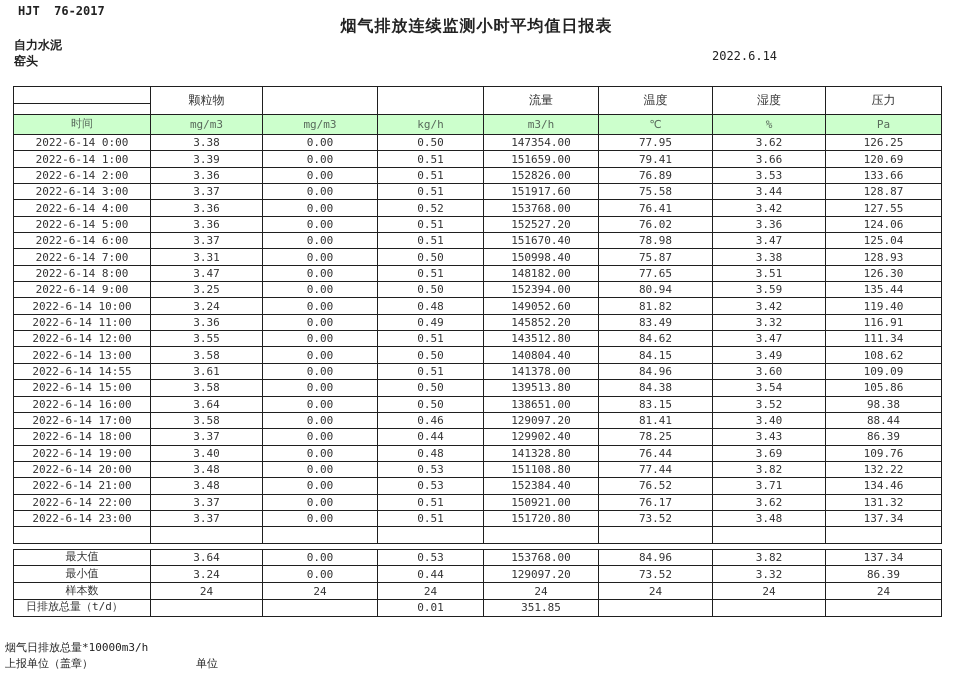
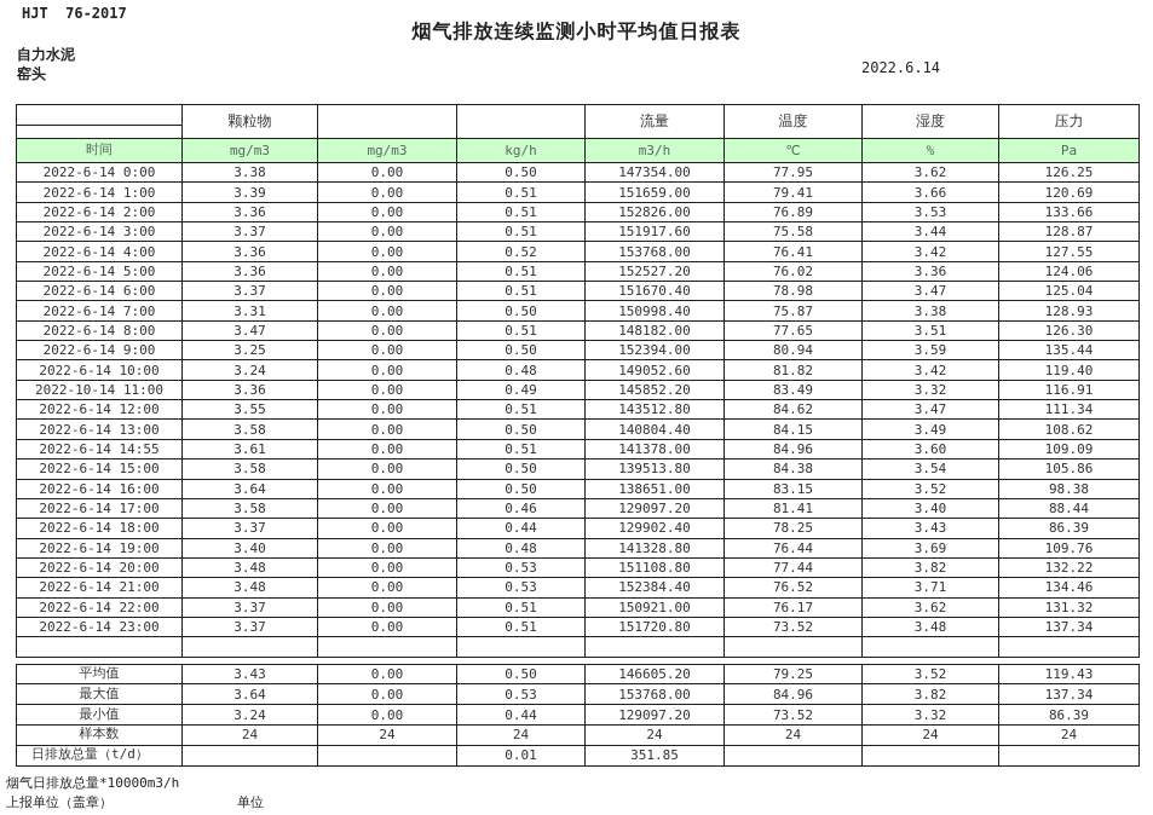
  HJT 76-2017
  烟气排放连续监测小时平均值日报表
  自力水泥
  窑头
  2022.6.14
  	颗粒物			流量	温度	湿度	压力
  时间	mg/m3	mg/m3	kg/h	m3/h	℃	%	Pa
  2022-6-14 0:00	3.38	0.00	0.50	147354.00	77.95	3.62	126.25
  2022-6-14 1:00	3.39	0.00	0.51	151659.00	79.41	3.66	120.69
  2022-6-14 2:00	3.36	0.00	0.51	152826.00	76.89	3.53	133.66
  2022-6-14 3:00	3.37	0.00	0.51	151917.60	75.58	3.44	128.87
  2022-6-14 4:00	3.36	0.00	0.52	153768.00	76.41	3.42	127.55
  2022-6-14 5:00	3.36	0.00	0.51	152527.20	76.02	3.36	124.06
  2022-6-14 6:00	3.37	0.00	0.51	151670.40	78.98	3.47	125.04
  2022-6-14 7:00	3.31	0.00	0.50	150998.40	75.87	3.38	128.93
  2022-6-14 8:00	3.47	0.00	0.51	148182.00	77.65	3.51	126.30
  2022-6-14 9:00	3.25	0.00	0.50	152394.00	80.94	3.59	135.44
  2022-6-14 10:00	3.24	0.00	0.48	149052.60	81.82	3.42	119.40
- 2022-6-14 11:00	3.36	0.00	0.49	145852.20	83.49	3.32	116.91
+ 2022-10-14 11:00	3.36	0.00	0.49	145852.20	83.49	3.32	116.91
  2022-6-14 12:00	3.55	0.00	0.51	143512.80	84.62	3.47	111.34
  2022-6-14 13:00	3.58	0.00	0.50	140804.40	84.15	3.49	108.62
  2022-6-14 14:55	3.61	0.00	0.51	141378.00	84.96	3.60	109.09
  2022-6-14 15:00	3.58	0.00	0.50	139513.80	84.38	3.54	105.86
  2022-6-14 16:00	3.64	0.00	0.50	138651.00	83.15	3.52	98.38
  2022-6-14 17:00	3.58	0.00	0.46	129097.20	81.41	3.40	88.44
  2022-6-14 18:00	3.37	0.00	0.44	129902.40	78.25	3.43	86.39
  2022-6-14 19:00	3.40	0.00	0.48	141328.80	76.44	3.69	109.76
  2022-6-14 20:00	3.48	0.00	0.53	151108.80	77.44	3.82	132.22
  2022-6-14 21:00	3.48	0.00	0.53	152384.40	76.52	3.71	134.46
  2022-6-14 22:00	3.37	0.00	0.51	150921.00	76.17	3.62	131.32
  2022-6-14 23:00	3.37	0.00	0.51	151720.80	73.52	3.48	137.34
+ 平均值	3.43	0.00	0.50	146605.20	79.25	3.52	119.43
  最大值	3.64	0.00	0.53	153768.00	84.96	3.82	137.34
  最小值	3.24	0.00	0.44	129097.20	73.52	3.32	86.39
  样本数	24	24	24	24	24	24	24
  日排放总量（t/d）			0.01	351.85
  烟气日排放总量*10000m3/h
  上报单位（盖章）
  单位
